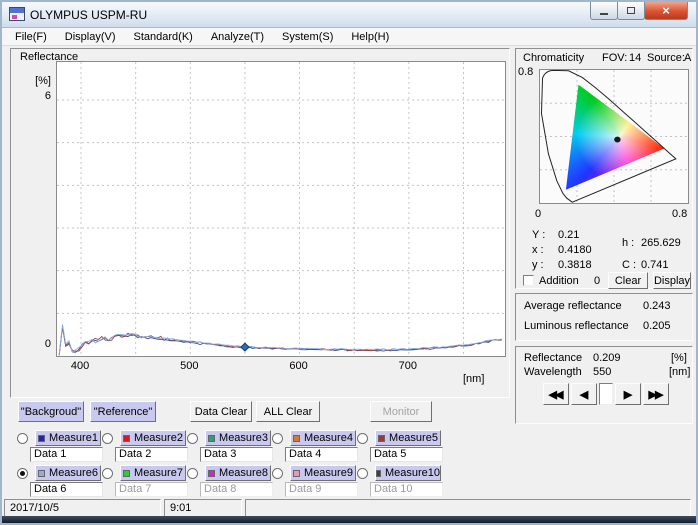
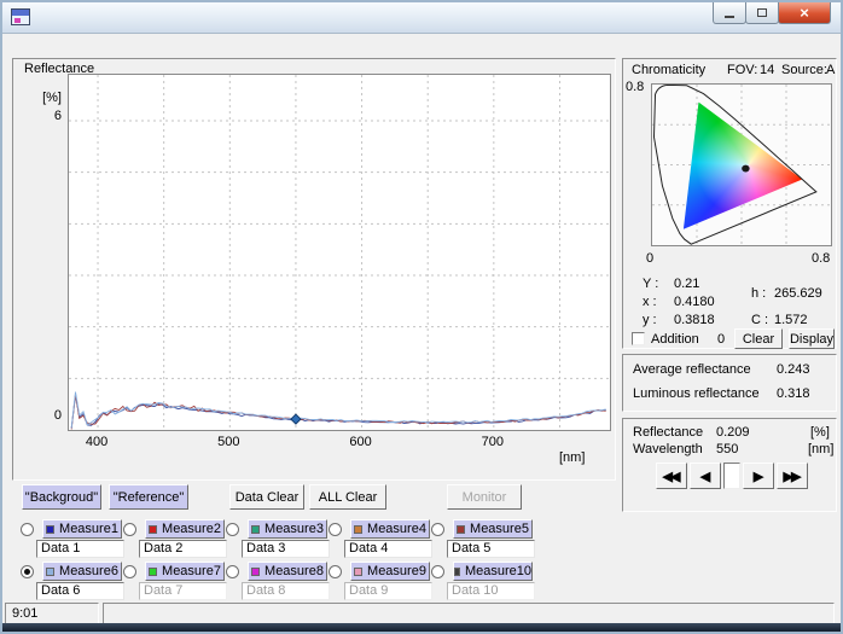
- OLYMPUS USPM-RU
  ×
- File(F)
- Display(V)
- Standard(K)
- Analyze(T)
- System(S)
- Help(H)
  Reflectance
  [%]
  6
  0
  [nm]
  400
  500
  600
  700
  Chromaticity
  FOV:
  14
  Source:
  A
  0.8
  0
  0.8
  Y :
  0.21
  x :
  0.4180
  y :
  0.3818
  h :
  265.629
  C :
- 0.741
+ 1.572
  Addition
  0
  Clear
  Display
  Average reflectance
  0.243
  Luminous reflectance
- 0.205
+ 0.318
  Reflectance
  0.209
  [%]
  Wavelength
  550
  [nm]
  ◀◀
  ◀
  ▶
  ▶▶
- 2017/10/5
  9:01
  "Backgroud"
  "Reference"
  Data Clear
  ALL Clear
  Monitor
  Measure1
  Data 1
  Measure2
  Data 2
  Measure3
  Data 3
  Measure4
  Data 4
  Measure5
  Data 5
  Measure6
  Data 6
  Measure7
  Data 7
  Measure8
  Data 8
  Measure9
  Data 9
  Measure10
  Data 10
